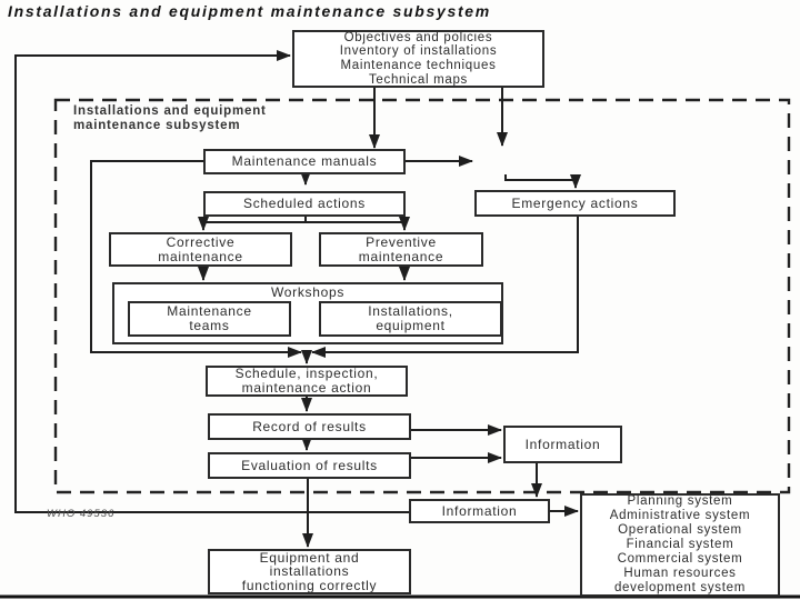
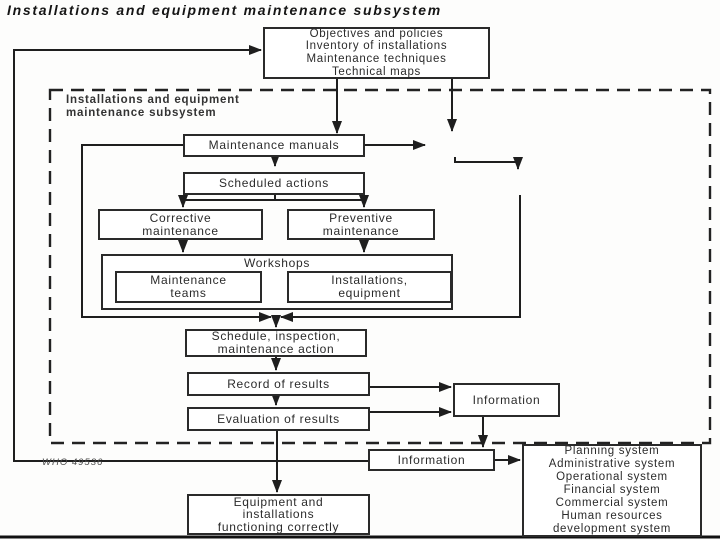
  Installations and equipment maintenance subsystem
  Installations and equipment
  maintenance subsystem
  Objectives and policies
  Inventory of installations
  Maintenance techniques
  Technical maps
  Maintenance manuals
  Scheduled actions
- Emergency actions
  Corrective
  maintenance
  Preventive
  maintenance
  Workshops
  Maintenance
  teams
  Installations,
  equipment
  Schedule, inspection,
  maintenance action
  Record of results
  Evaluation of results
  Information
  Information
  Planning system
  Administrative system
  Operational system
  Financial system
  Commercial system
  Human resources
  development system
  Equipment and
  installations
  functioning correctly
  WHO 49536
